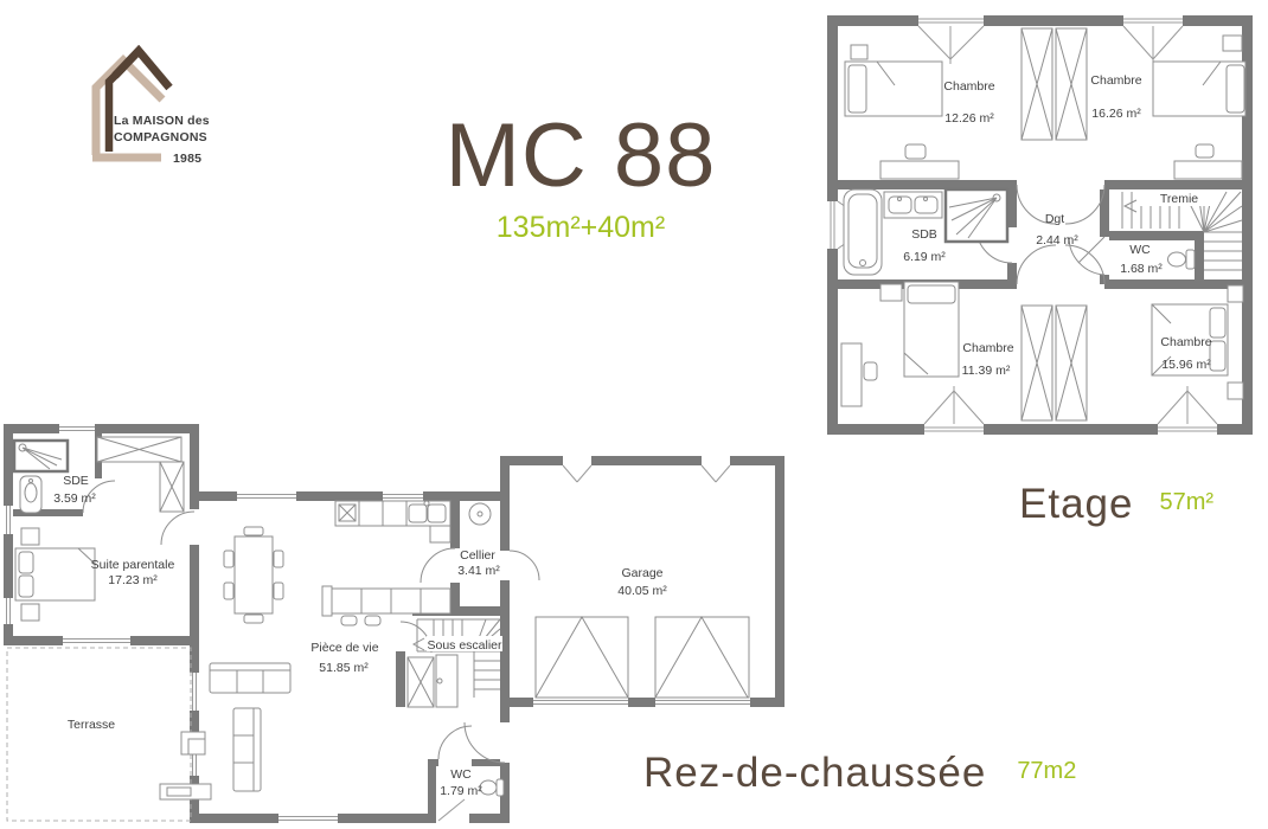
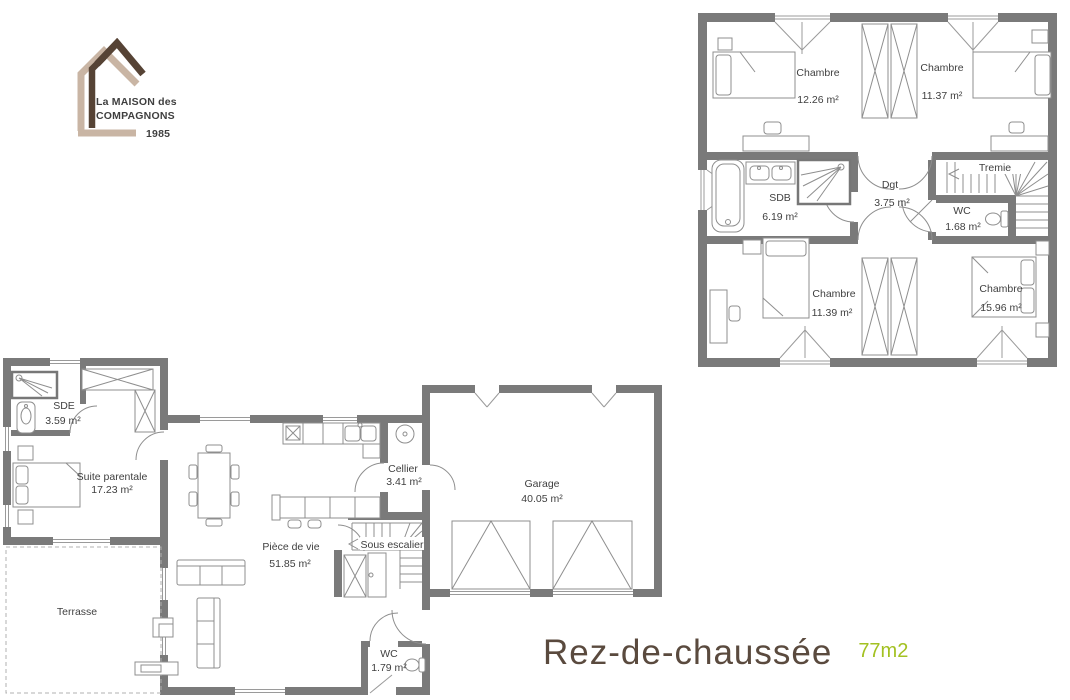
  La MAISON des
  COMPAGNONS
  1985
- MC 88
- 135m²+40m²
  Chambre
  12.26 m²
  Chambre
- 16.26 m²
+ 11.37 m²
  SDB
  6.19 m²
  Dgt
- 2.44 m²
+ 3.75 m²
  Tremie
  WC
  1.68 m²
  Chambre
  11.39 m²
  Chambre
  15.96 m²
- Etage
- 57m²
  SDE
  3.59 m²
  Suite parentale
  17.23 m²
  Cellier
  3.41 m²
  Pièce de vie
  51.85 m²
  Sous escalier
  Garage
  40.05 m²
  WC
  1.79 m²
  Terrasse
  Rez-de-chaussée
  77m2
